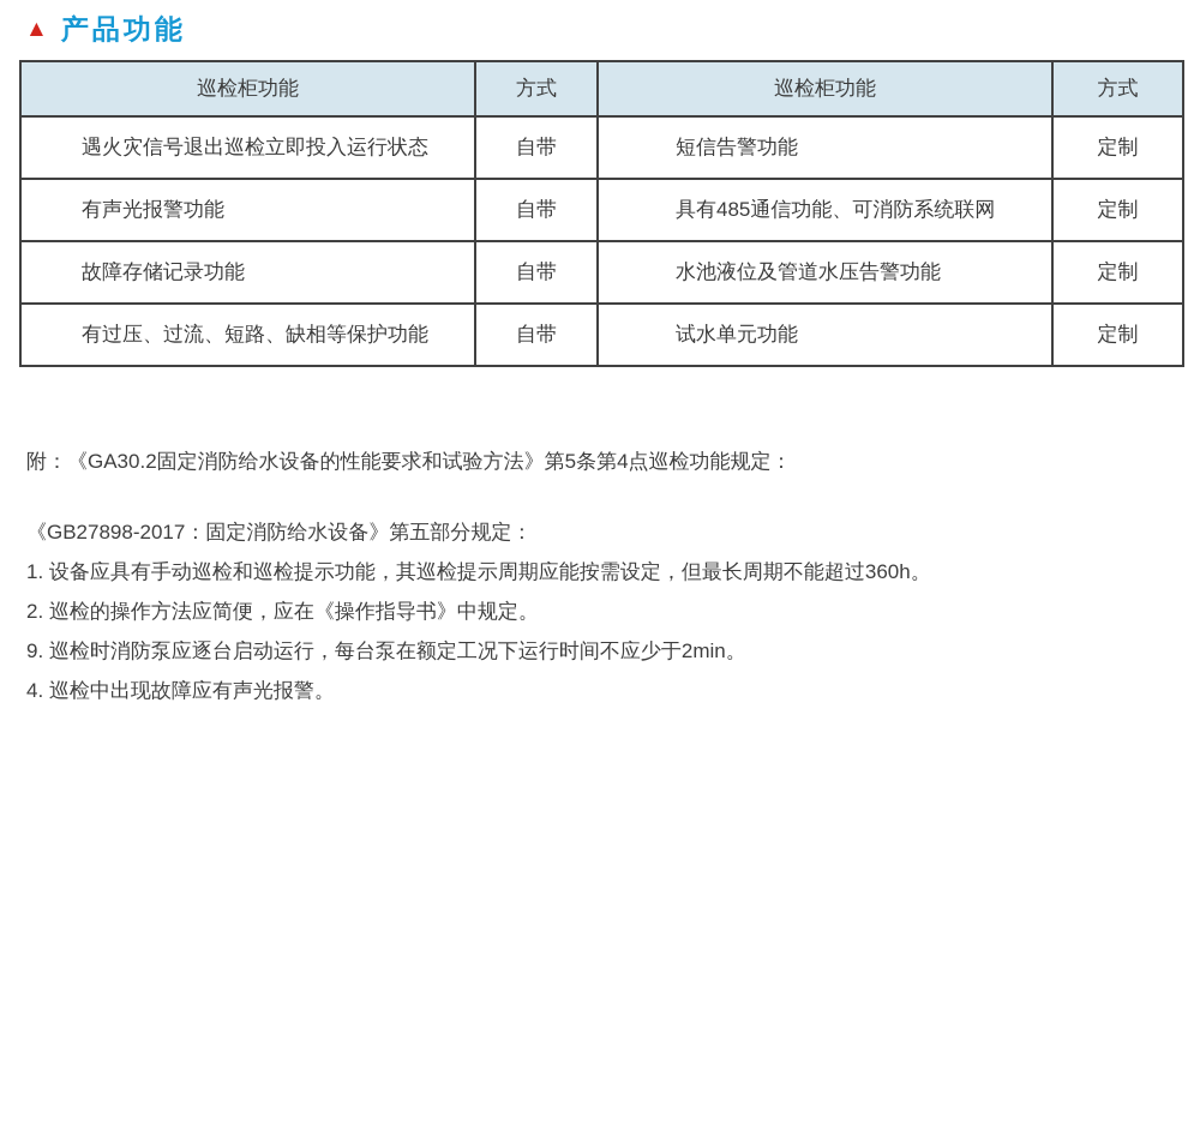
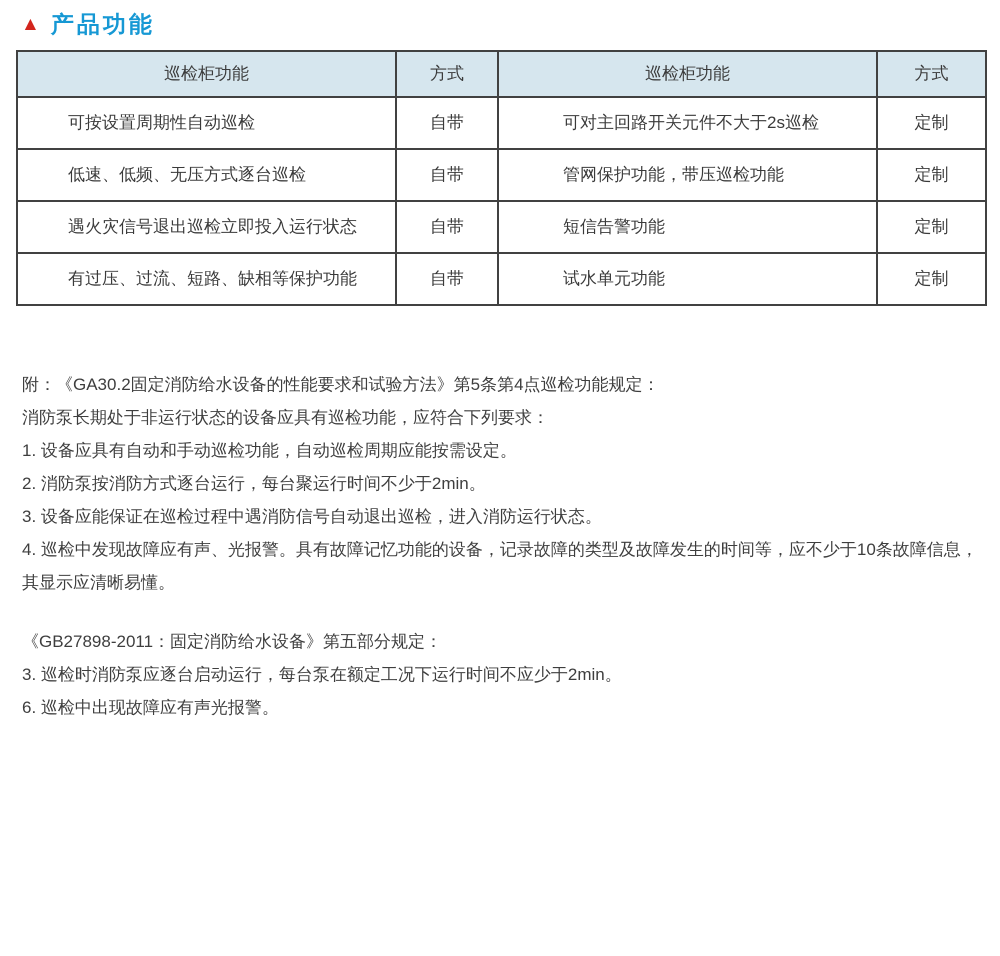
  ▲
  产品功能
  巡检柜功能	方式	巡检柜功能	方式
+ 可按设置周期性自动巡检	自带	可对主回路开关元件不大于2s巡检	定制
+ 低速、低频、无压方式逐台巡检	自带	管网保护功能，带压巡检功能	定制
  遇火灾信号退出巡检立即投入运行状态	自带	短信告警功能	定制
- 有声光报警功能	自带	具有485通信功能、可消防系统联网	定制
- 故障存储记录功能	自带	水池液位及管道水压告警功能	定制
  有过压、过流、短路、缺相等保护功能	自带	试水单元功能	定制
  附：《GA30.2固定消防给水设备的性能要求和试验方法》第5条第4点巡检功能规定：
+ 消防泵长期处于非运行状态的设备应具有巡检功能，应符合下列要求：
+ 1. 设备应具有自动和手动巡检功能，自动巡检周期应能按需设定。
+ 2. 消防泵按消防方式逐台运行，每台聚运行时间不少于2min。
+ 3. 设备应能保证在巡检过程中遇消防信号自动退出巡检，进入消防运行状态。
+ 4. 巡检中发现故障应有声、光报警。具有故障记忆功能的设备，记录故障的类型及故障发生的时间等，应不少于10条故障信息，其显示应清晰易懂。
- 《GB27898-2017：固定消防给水设备》第五部分规定：
+ 《GB27898-2011：固定消防给水设备》第五部分规定：
- 1. 设备应具有手动巡检和巡检提示功能，其巡检提示周期应能按需设定，但最长周期不能超过360h。
- 2. 巡检的操作方法应简便，应在《操作指导书》中规定。
- 9. 巡检时消防泵应逐台启动运行，每台泵在额定工况下运行时间不应少于2min。
+ 3. 巡检时消防泵应逐台启动运行，每台泵在额定工况下运行时间不应少于2min。
- 4. 巡检中出现故障应有声光报警。
+ 6. 巡检中出现故障应有声光报警。
